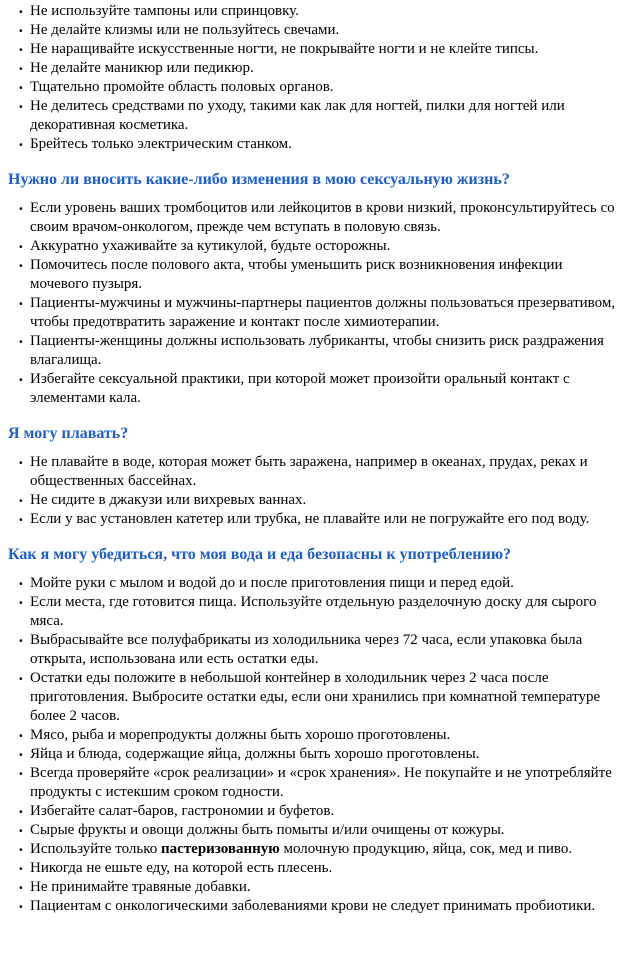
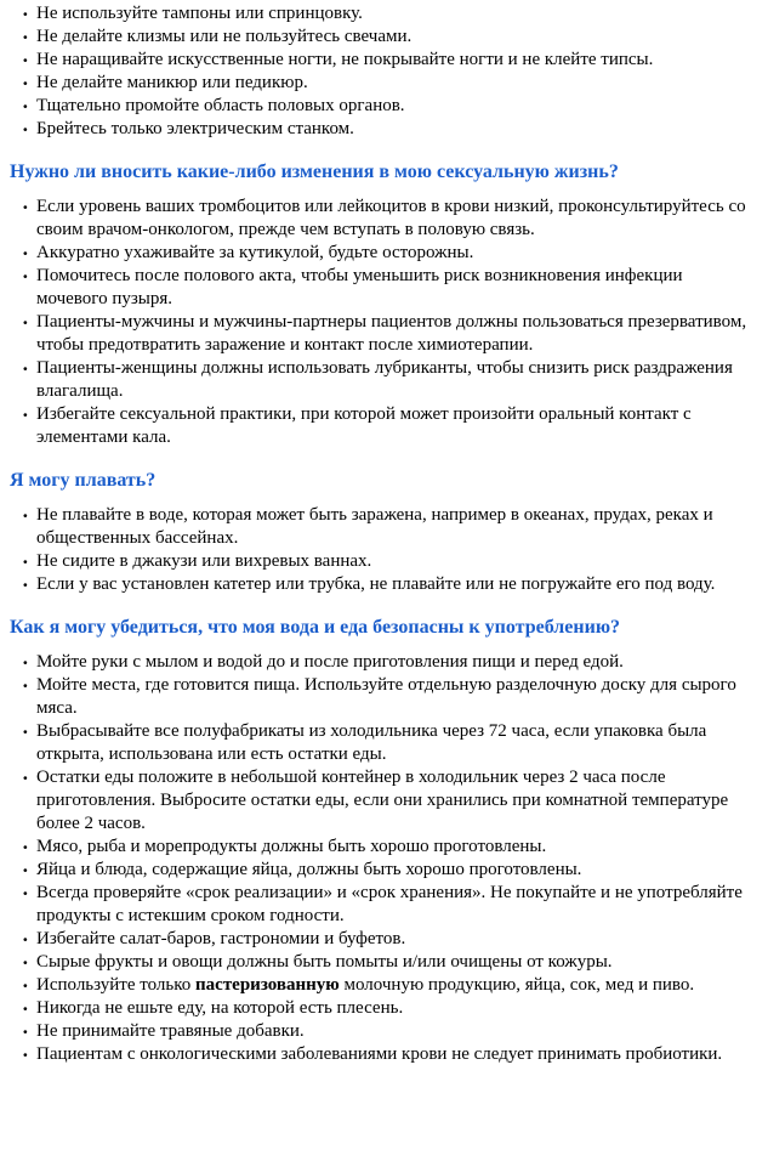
  Не используйте тампоны или спринцовку.
  Не делайте клизмы или не пользуйтесь свечами.
  Не наращивайте искусственные ногти, не покрывайте ногти и не клейте типсы.
  Не делайте маникюр или педикюр.
  Тщательно промойте область половых органов.
- Не делитесь средствами по уходу, такими как лак для ногтей, пилки для ногтей или декоративная косметика.
  Брейтесь только электрическим станком.
  Нужно ли вносить какие-либо изменения в мою сексуальную жизнь?
  Если уровень ваших тромбоцитов или лейкоцитов в крови низкий, проконсультируйтесь со своим врачом-онкологом, прежде чем вступать в половую связь.
  Аккуратно ухаживайте за кутикулой, будьте осторожны.
  Помочитесь после полового акта, чтобы уменьшить риск возникновения инфекции мочевого пузыря.
  Пациенты-мужчины и мужчины-партнеры пациентов должны пользоваться презервативом, чтобы предотвратить заражение и контакт после химиотерапии.
  Пациенты-женщины должны использовать лубриканты, чтобы снизить риск раздражения влагалища.
  Избегайте сексуальной практики, при которой может произойти оральный контакт с элементами кала.
  Я могу плавать?
  Не плавайте в воде, которая может быть заражена, например в океанах, прудах, реках и общественных бассейнах.
  Не сидите в джакузи или вихревых ваннах.
  Если у вас установлен катетер или трубка, не плавайте или не погружайте его под воду.
  Как я могу убедиться, что моя вода и еда безопасны к употреблению?
  Мойте руки с мылом и водой до и после приготовления пищи и перед едой.
- Если места, где готовится пища. Используйте отдельную разделочную доску для сырого мяса.
+ Мойте места, где готовится пища. Используйте отдельную разделочную доску для сырого мяса.
  Выбрасывайте все полуфабрикаты из холодильника через 72 часа, если упаковка была открыта, использована или есть остатки еды.
  Остатки еды положите в небольшой контейнер в холодильник через 2 часа после приготовления. Выбросите остатки еды, если они хранились при комнатной температуре более 2 часов.
  Мясо, рыба и морепродукты должны быть хорошо проготовлены.
  Яйца и блюда, содержащие яйца, должны быть хорошо проготовлены.
  Всегда проверяйте «срок реализации» и «срок хранения». Не покупайте и не употребляйте продукты с истекшим сроком годности.
  Избегайте салат-баров, гастрономии и буфетов.
  Сырые фрукты и овощи должны быть помыты и/или очищены от кожуры.
  Используйте только пастеризованную молочную продукцию, яйца, сок, мед и пиво.
  Никогда не ешьте еду, на которой есть плесень.
  Не принимайте травяные добавки.
  Пациентам с онкологическими заболеваниями крови не следует принимать пробиотики.
